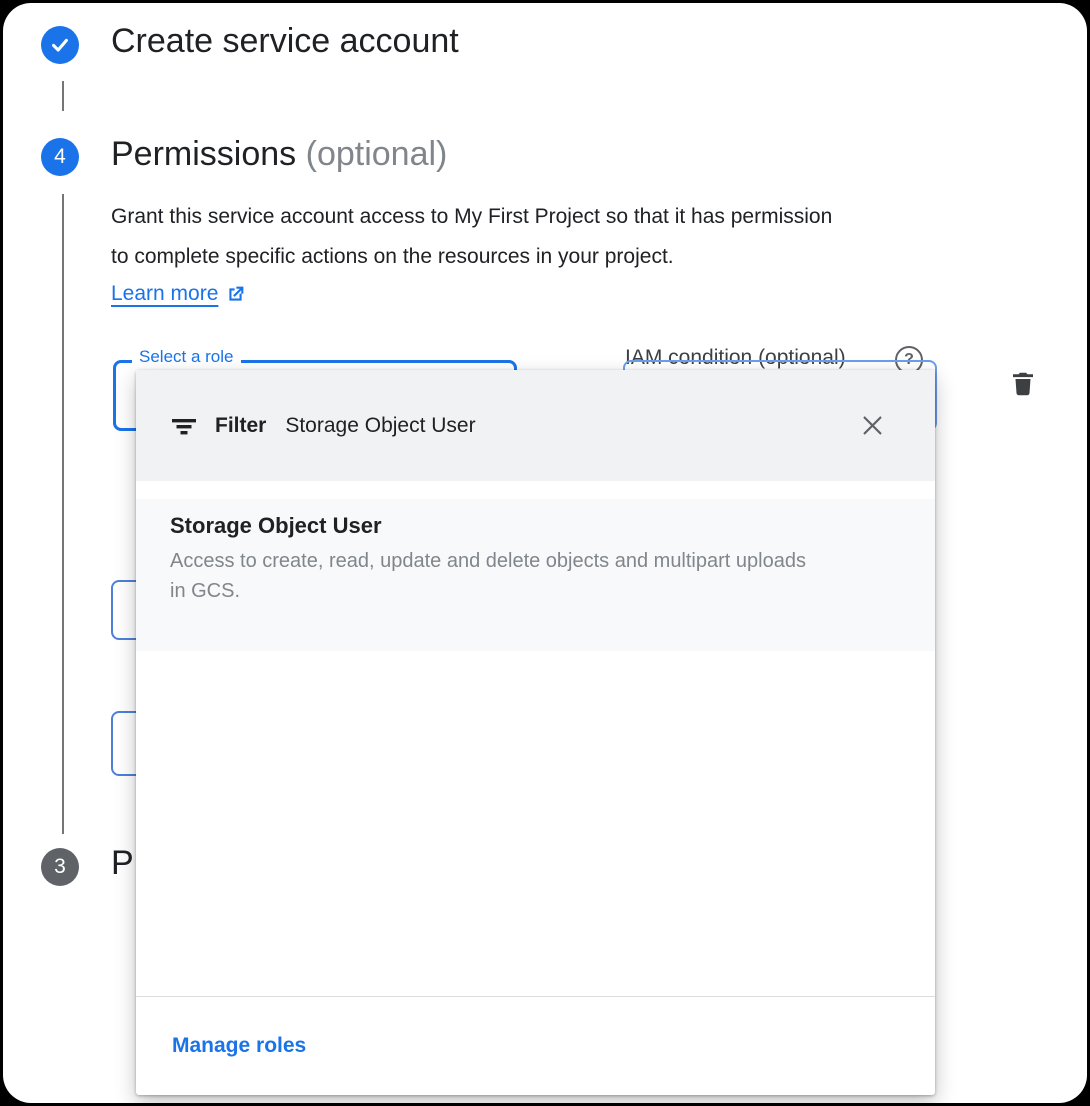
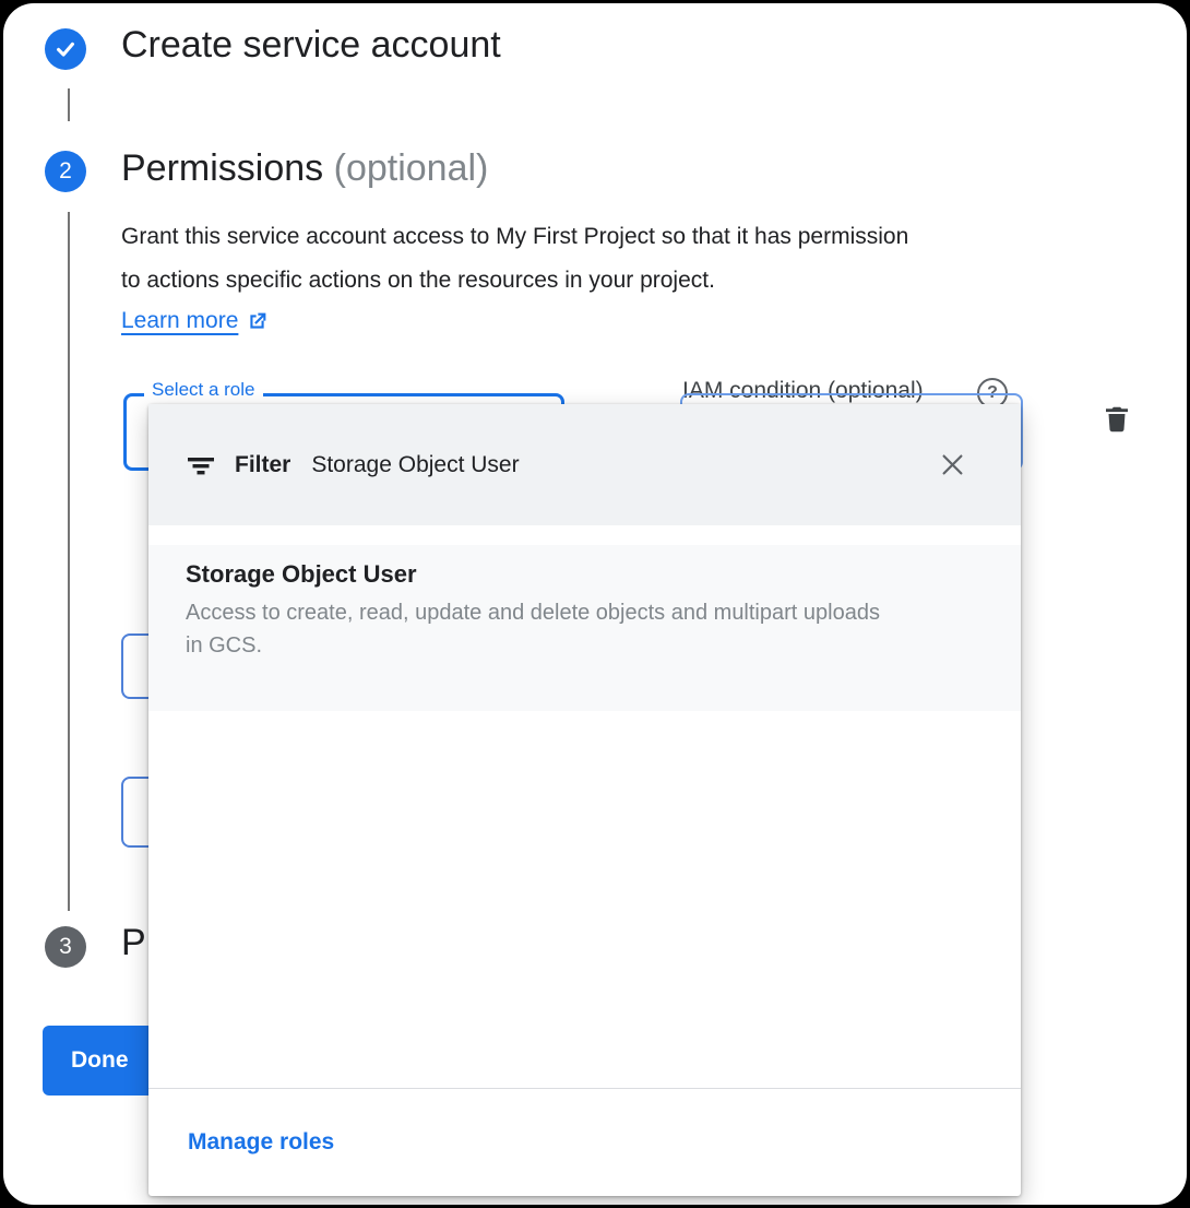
  Create service account
- 4
+ 2
  Permissions (optional)
- Grant this service account access to My First Project so that it has permission to complete specific actions on the resources in your project.
+ Grant this service account access to My First Project so that it has permission to actions specific actions on the resources in your project.
  Learn more
  Select a role
  IAM condition (optional)
  ?
  3
  P
+ Done
  Filter
  Storage Object User
  Storage Object User
  Access to create, read, update and delete objects and multipart uploads in GCS.
  Manage roles
